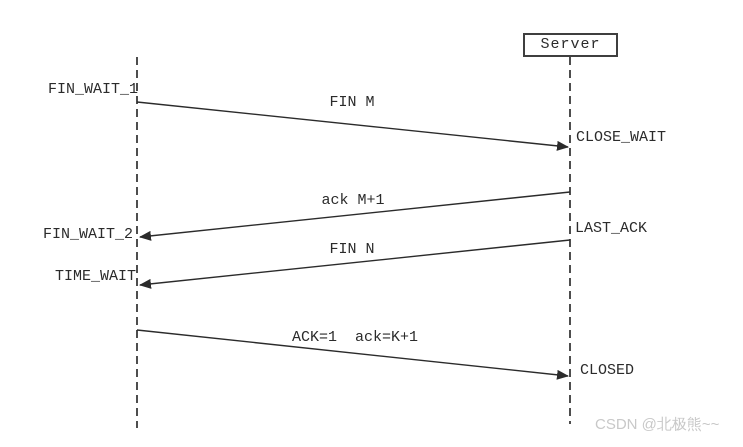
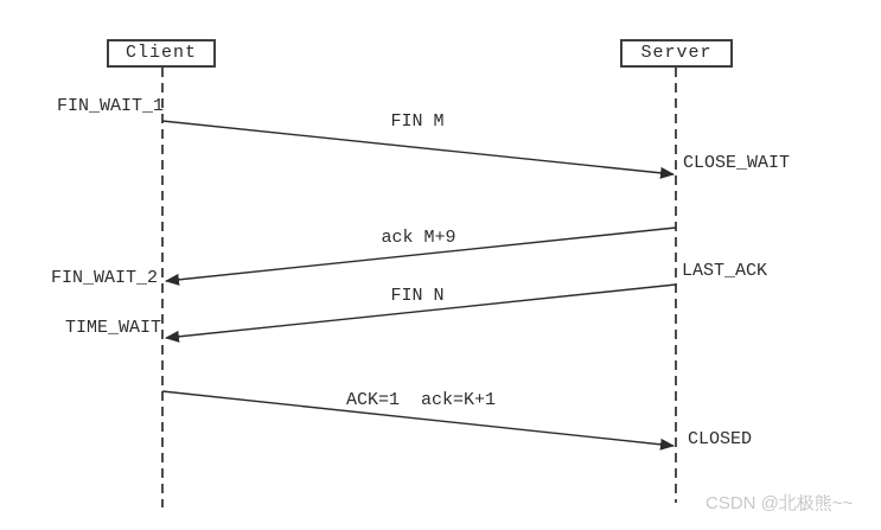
+ Client
  Server
  FIN_WAIT_1
  FIN_WAIT_2
  TIME_WAIT
  CLOSE_WAIT
  LAST_ACK
  CLOSED
  FIN M
- ack M+1
+ ack M+9
  FIN N
  ACK=1 ack=K+1
  CSDN @北极熊~~
